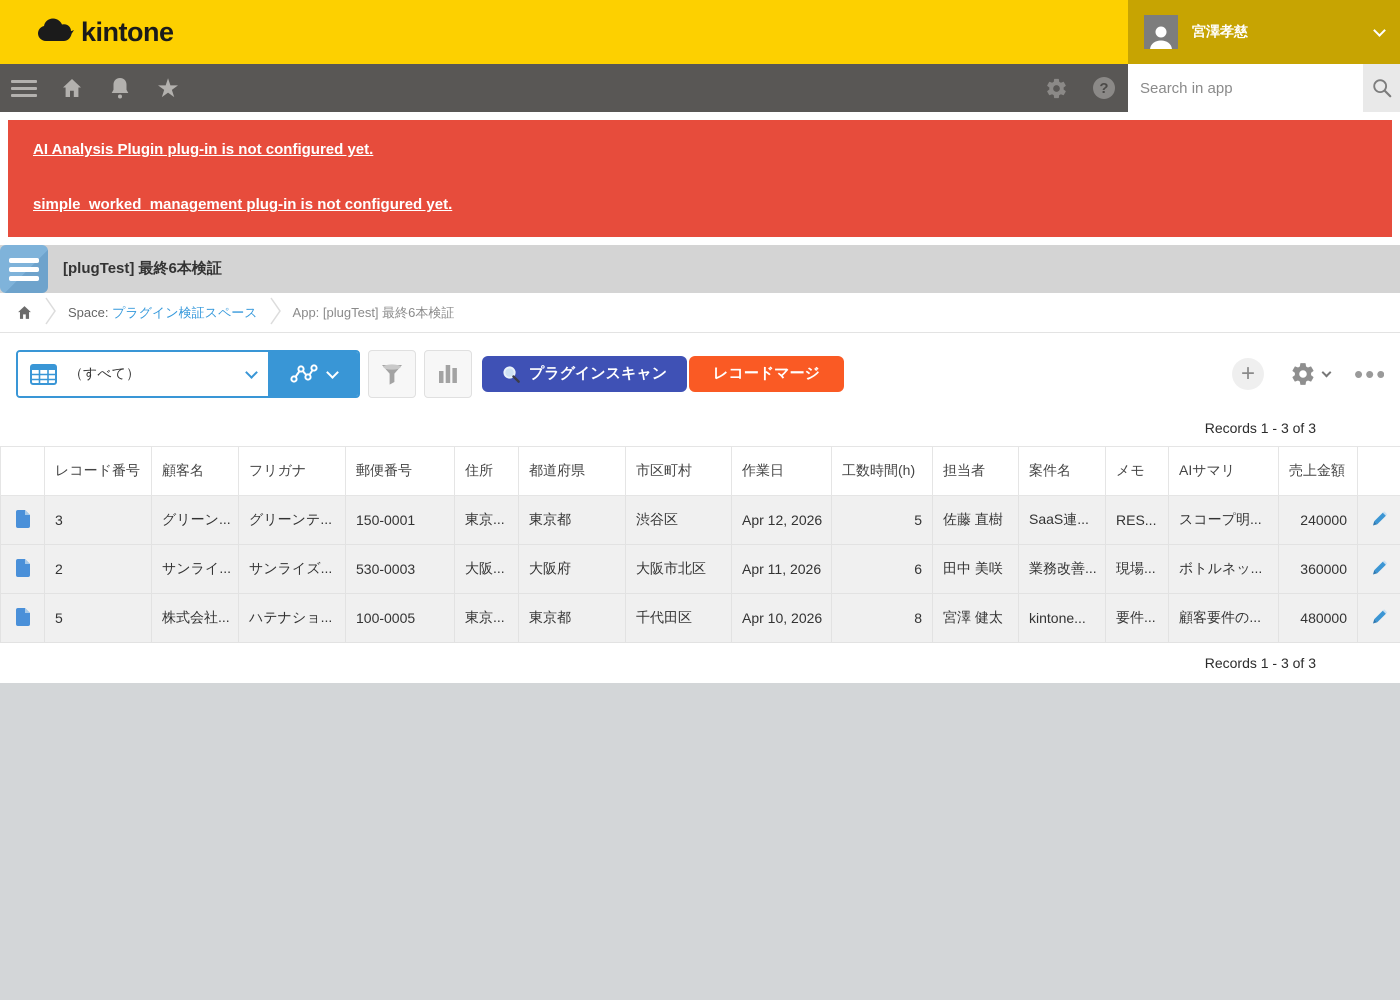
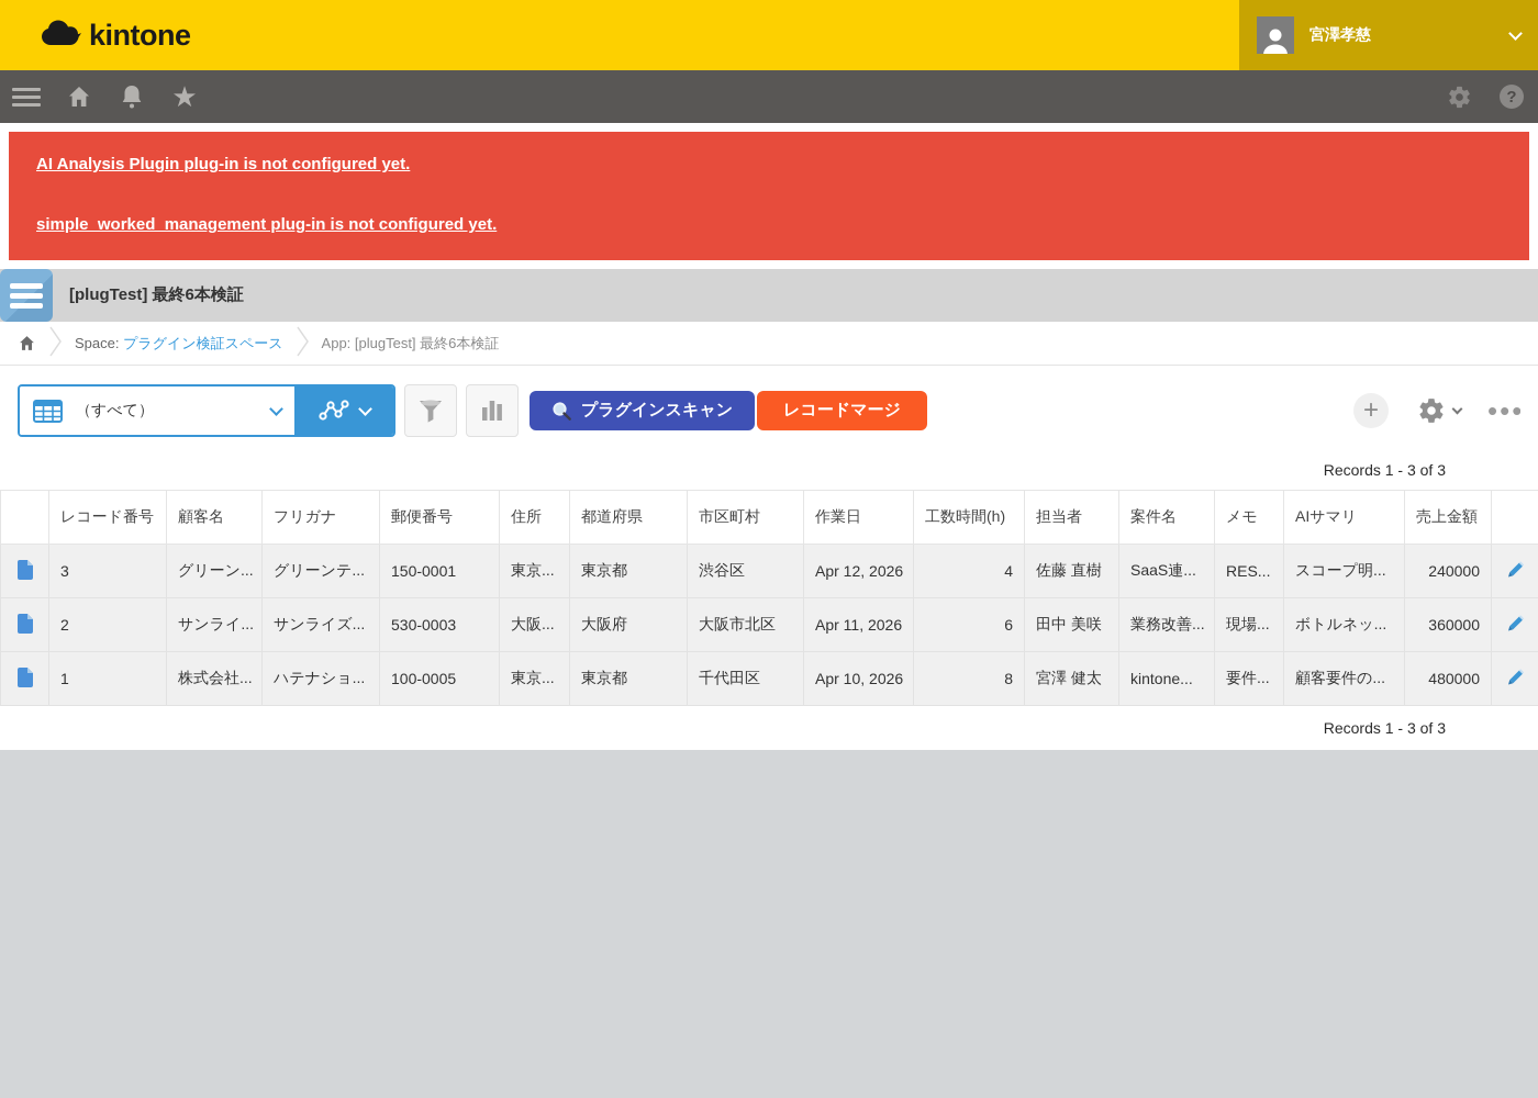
  kintone
  宮澤孝慈
  ★
  ?
- Search in app
  AI Analysis Plugin plug-in is not configured yet.
  simple_worked_management plug-in is not configured yet.
  [plugTest] 最終6本検証
  Space:
  プラグイン検証スペース
  App: [plugTest] 最終6本検証
  （すべて）
  プラグインスキャン
  レコードマージ
  +
  •••
  Records 1 - 3 of 3
  	レコード番号	顧客名	フリガナ	郵便番号	住所	都道府県	市区町村	作業日	工数時間(h)	担当者	案件名	メモ	AIサマリ	売上金額
- 	3	グリーン...	グリーンテ...	150-0001	東京...	東京都	渋谷区	Apr 12, 2026	5	佐藤 直樹	SaaS連...	RES...	スコープ明...	240000
+ 	3	グリーン...	グリーンテ...	150-0001	東京...	東京都	渋谷区	Apr 12, 2026	4	佐藤 直樹	SaaS連...	RES...	スコープ明...	240000
  	2	サンライ...	サンライズ...	530-0003	大阪...	大阪府	大阪市北区	Apr 11, 2026	6	田中 美咲	業務改善...	現場...	ボトルネッ...	360000
- 	5	株式会社...	ハテナショ...	100-0005	東京...	東京都	千代田区	Apr 10, 2026	8	宮澤 健太	kintone...	要件...	顧客要件の...	480000
+ 	1	株式会社...	ハテナショ...	100-0005	東京...	東京都	千代田区	Apr 10, 2026	8	宮澤 健太	kintone...	要件...	顧客要件の...	480000
  Records 1 - 3 of 3
